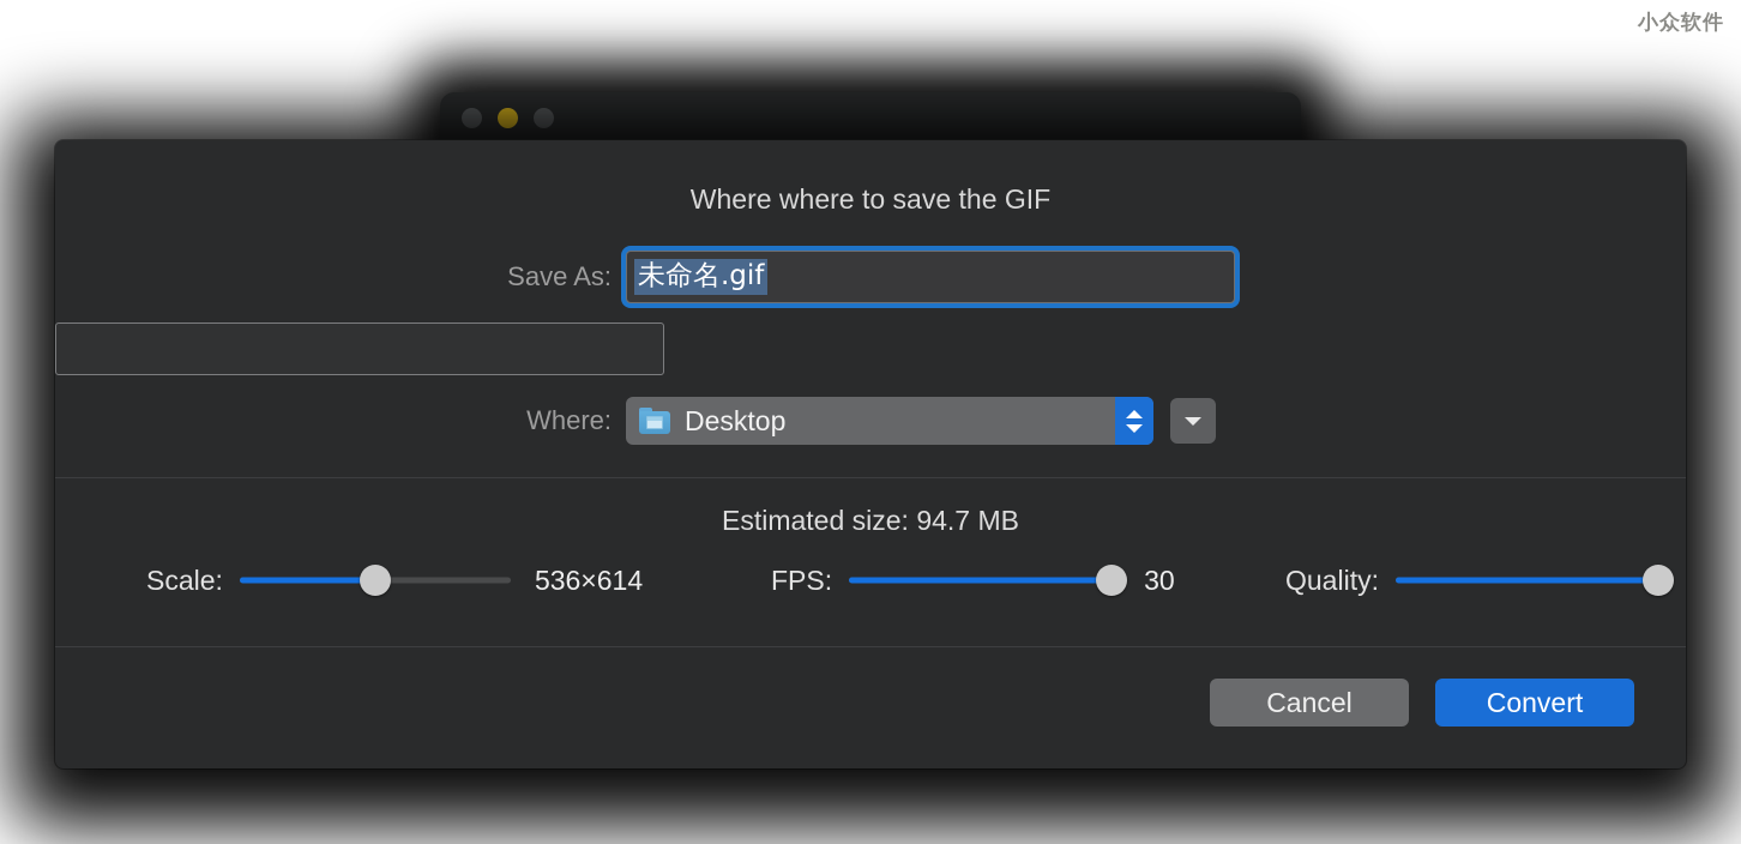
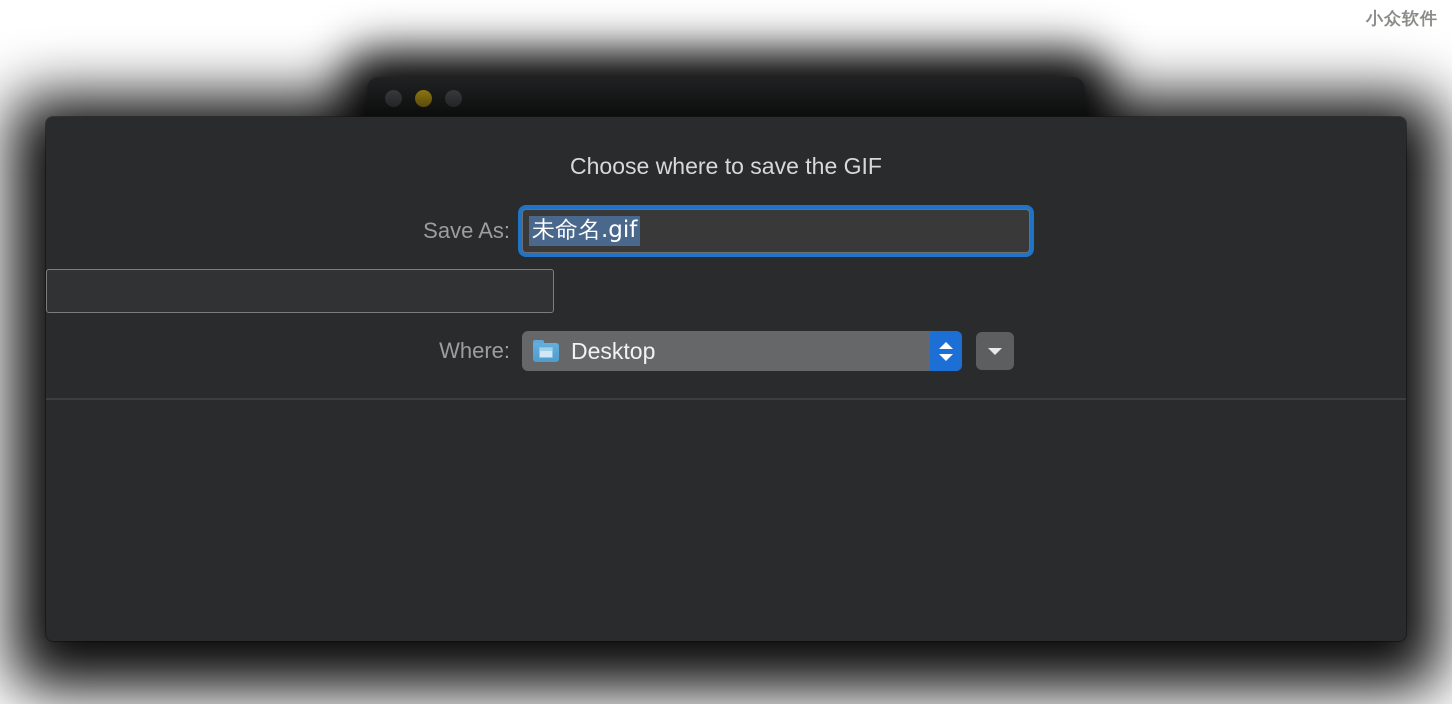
  小众软件
- Where where to save the GIF
+ Choose where to save the GIF
  Save As:
  未命名.gif
  Where:
  Desktop
- Estimated size: 94.7 MB
- Scale:
- 536×614
- FPS:
- 30
- Quality:
- Cancel
- Convert
